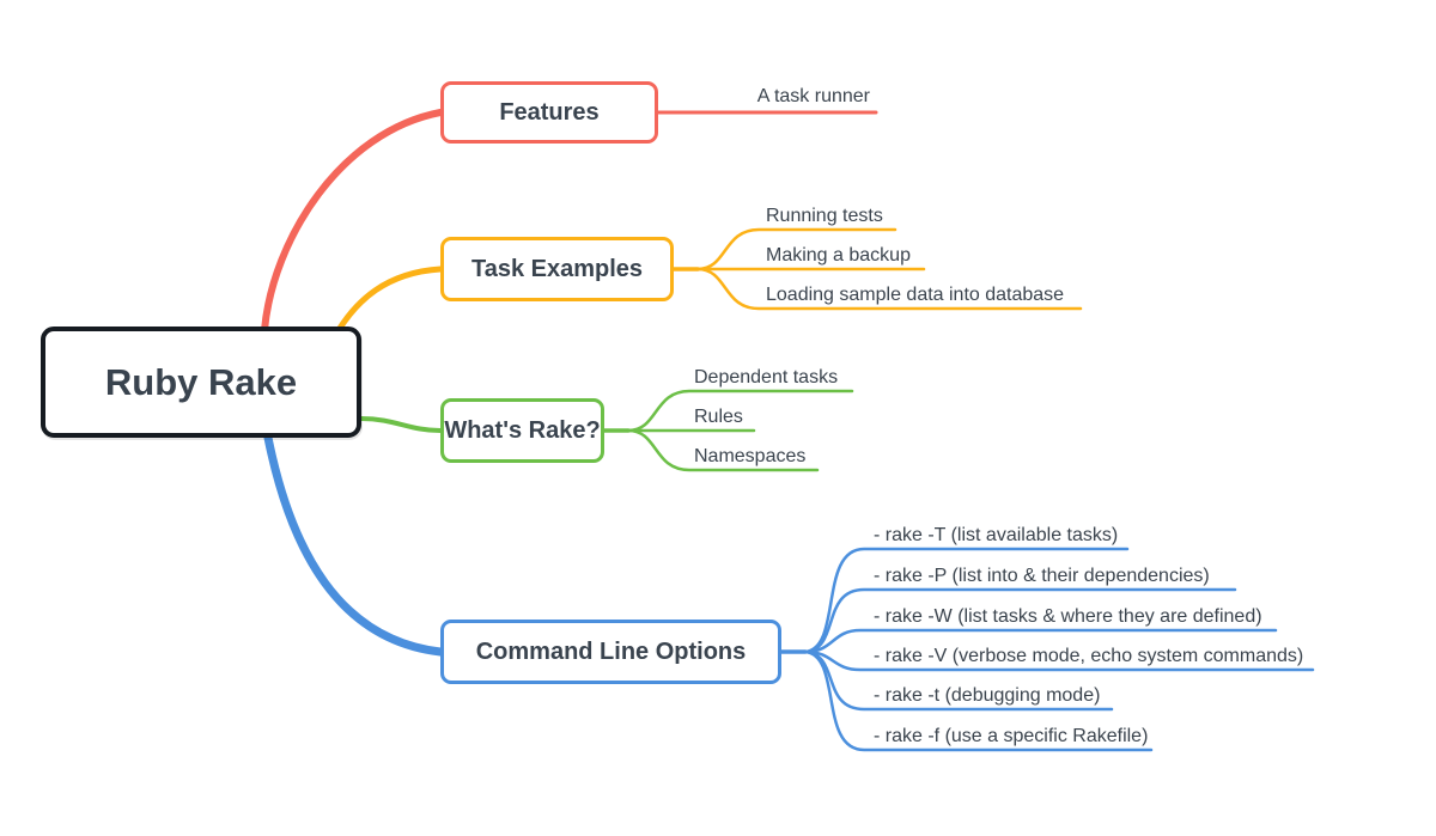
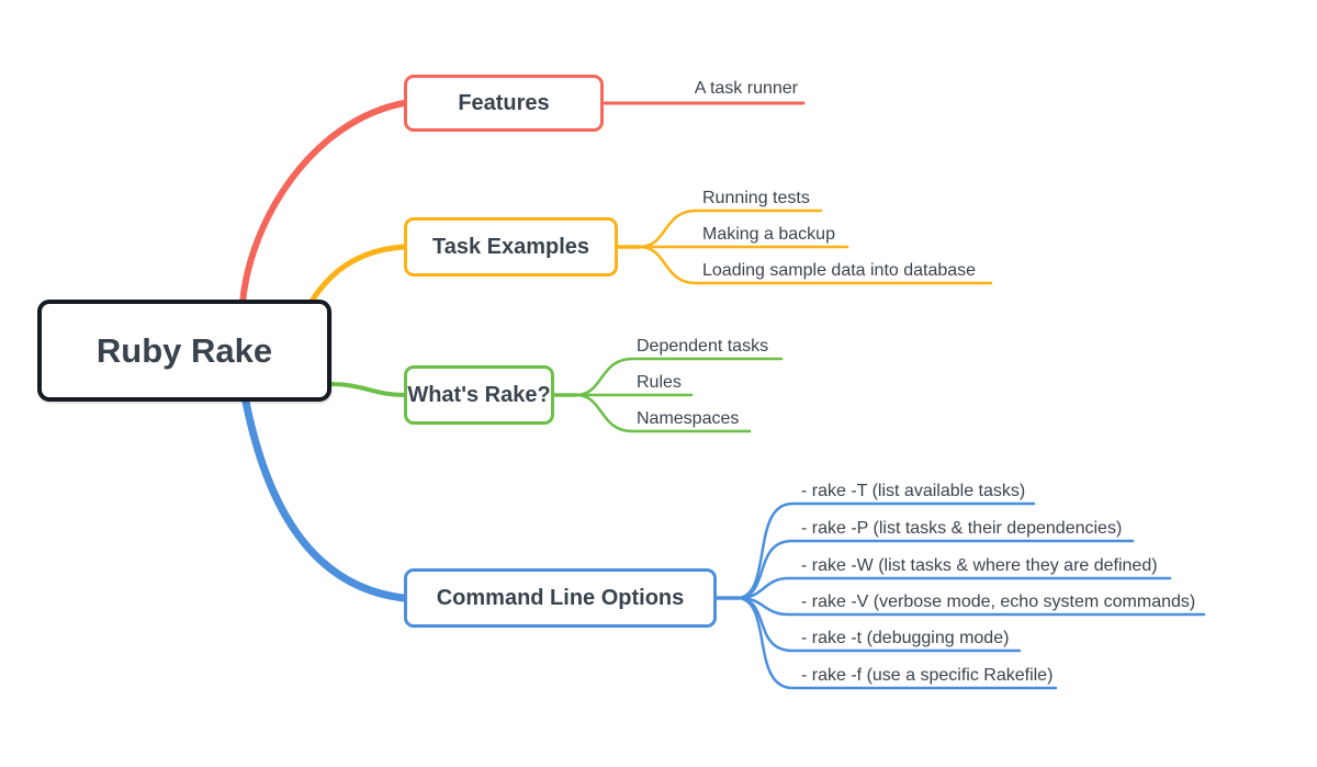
  Ruby Rake
  Features
  Task Examples
  What's Rake?
  Command Line Options
  A task runner
  Running tests
  Making a backup
  Loading sample data into database
  Dependent tasks
  Rules
  Namespaces
  - rake -T (list available tasks)
- - rake -P (list into & their dependencies)
+ - rake -P (list tasks & their dependencies)
  - rake -W (list tasks & where they are defined)
  - rake -V (verbose mode, echo system commands)
  - rake -t (debugging mode)
  - rake -f (use a specific Rakefile)
